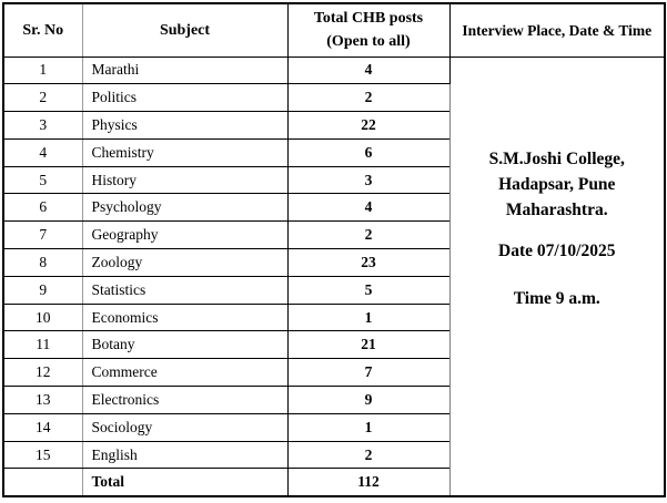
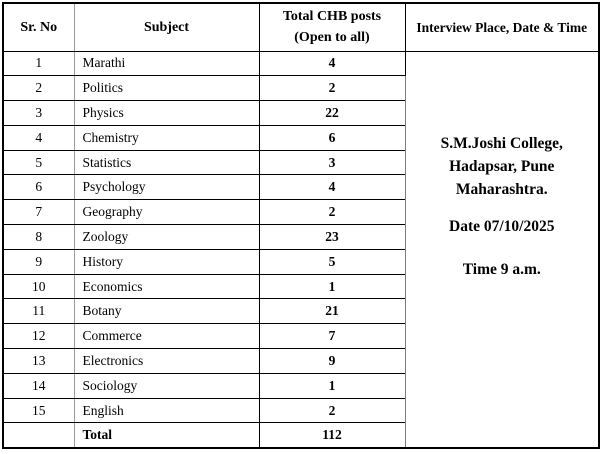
  Sr. No	Subject	Total CHB posts (Open to all)	Interview Place, Date & Time
  1	Marathi	4	S.M.Joshi College, Hadapsar, Pune Maharashtra. Date 07/10/2025 Time 9 a.m.
  2	Politics	2
  3	Physics	22
  4	Chemistry	6
- 5	History	3
+ 5	Statistics	3
  6	Psychology	4
  7	Geography	2
  8	Zoology	23
- 9	Statistics	5
+ 9	History	5
  10	Economics	1
  11	Botany	21
  12	Commerce	7
  13	Electronics	9
  14	Sociology	1
  15	English	2
  	Total	112
